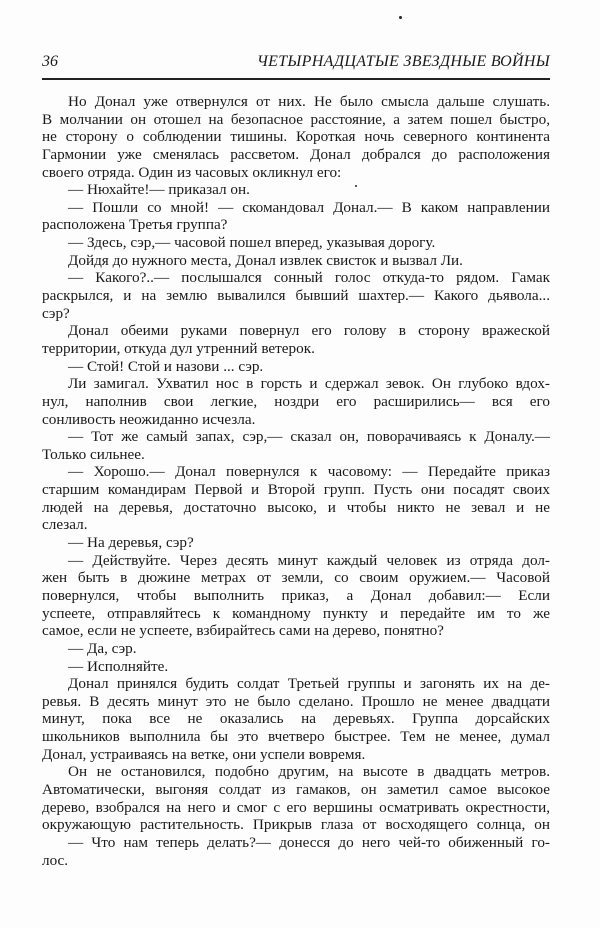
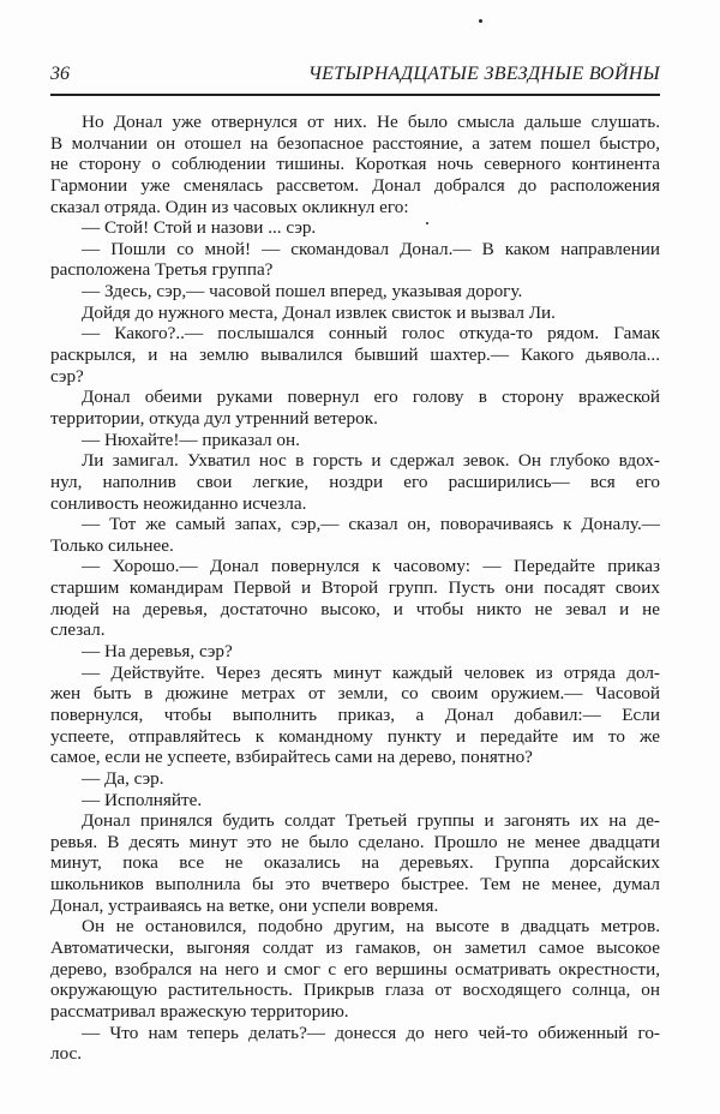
  36
  ЧЕТЫРНАДЦАТЫЕ ЗВЕЗДНЫЕ ВОЙНЫ
  Но Донал уже отвернулся от них. Не было смысла дальше слушать.
  В молчании он отошел на безопасное расстояние, а затем пошел быстро,
  не сторону о соблюдении тишины. Короткая ночь северного континента
  Гармонии уже сменялась рассветом. Донал добрался до расположения
- своего отряда. Один из часовых окликнул его:
+ сказал отряда. Один из часовых окликнул его:
- — Нюхайте!— приказал он.
+ — Стой! Стой и назови ... сэр.
  — Пошли со мной! — скомандовал Донал.— В каком направлении
  расположена Третья группа?
  — Здесь, сэр,— часовой пошел вперед, указывая дорогу.
  Дойдя до нужного места, Донал извлек свисток и вызвал Ли.
  — Какого?..— послышался сонный голос откуда-то рядом. Гамак
  раскрылся, и на землю вывалился бывший шахтер.— Какого дьявола...
  сэр?
  Донал обеими руками повернул его голову в сторону вражеской
  территории, откуда дул утренний ветерок.
- — Стой! Стой и назови ... сэр.
+ — Нюхайте!— приказал он.
  Ли замигал. Ухватил нос в горсть и сдержал зевок. Он глубоко вдох-
  нул, наполнив свои легкие, ноздри его расширились— вся его
  сонливость неожиданно исчезла.
  — Тот же самый запах, сэр,— сказал он, поворачиваясь к Доналу.—
  Только сильнее.
  — Хорошо.— Донал повернулся к часовому: — Передайте приказ
  старшим командирам Первой и Второй групп. Пусть они посадят своих
  людей на деревья, достаточно высоко, и чтобы никто не зевал и не
  слезал.
  — На деревья, сэр?
  — Действуйте. Через десять минут каждый человек из отряда дол-
  жен быть в дюжине метрах от земли, со своим оружием.— Часовой
  повернулся, чтобы выполнить приказ, а Донал добавил:— Если
  успеете, отправляйтесь к командному пункту и передайте им то же
  самое, если не успеете, взбирайтесь сами на дерево, понятно?
  — Да, сэр.
  — Исполняйте.
  Донал принялся будить солдат Третьей группы и загонять их на де-
  ревья. В десять минут это не было сделано. Прошло не менее двадцати
  минут, пока все не оказались на деревьях. Группа дорсайских
  школьников выполнила бы это вчетверо быстрее. Тем не менее, думал
  Донал, устраиваясь на ветке, они успели вовремя.
  Он не остановился, подобно другим, на высоте в двадцать метров.
  Автоматически, выгоняя солдат из гамаков, он заметил самое высокое
  дерево, взобрался на него и смог с его вершины осматривать окрестности,
  окружающую растительность. Прикрыв глаза от восходящего солнца, он
+ рассматривал вражескую территорию.
  — Что нам теперь делать?— донесся до него чей-то обиженный го-
  лос.
